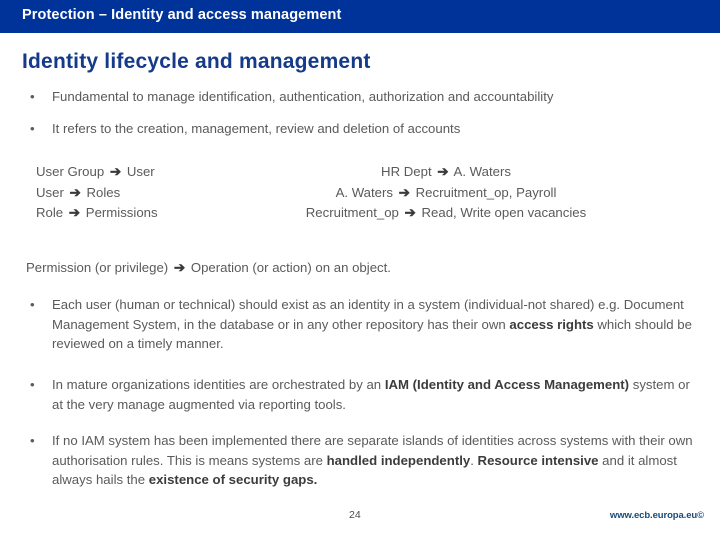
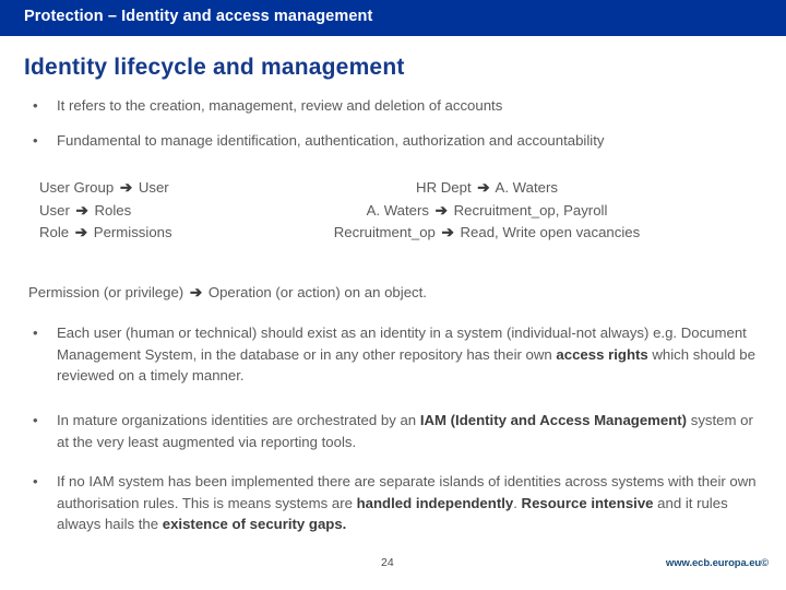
  Protection – Identity and access management
  Identity lifecycle and management
  •
- Fundamental to manage identification, authentication, authorization and accountability
+ It refers to the creation, management, review and deletion of accounts
  •
- It refers to the creation, management, review and deletion of accounts
+ Fundamental to manage identification, authentication, authorization and accountability
  User Group ➔ User
  HR Dept ➔ A. Waters
  User ➔ Roles
  A. Waters ➔ Recruitment_op, Payroll
  Role ➔ Permissions
  Recruitment_op ➔ Read, Write open vacancies
  Permission (or privilege) ➔ Operation (or action) on an object.
  •
- Each user (human or technical) should exist as an identity in a system (individual-not shared) e.g. Document Management System, in the database or in any other repository has their own access rights which should be reviewed on a timely manner.
+ Each user (human or technical) should exist as an identity in a system (individual-not always) e.g. Document Management System, in the database or in any other repository has their own access rights which should be reviewed on a timely manner.
  •
- In mature organizations identities are orchestrated by an IAM (Identity and Access Management) system or at the very manage augmented via reporting tools.
+ In mature organizations identities are orchestrated by an IAM (Identity and Access Management) system or at the very least augmented via reporting tools.
  •
- If no IAM system has been implemented there are separate islands of identities across systems with their own authorisation rules. This is means systems are handled independently. Resource intensive and it almost always hails the existence of security gaps.
+ If no IAM system has been implemented there are separate islands of identities across systems with their own authorisation rules. This is means systems are handled independently. Resource intensive and it rules always hails the existence of security gaps.
  24
  www.ecb.europa.eu©
